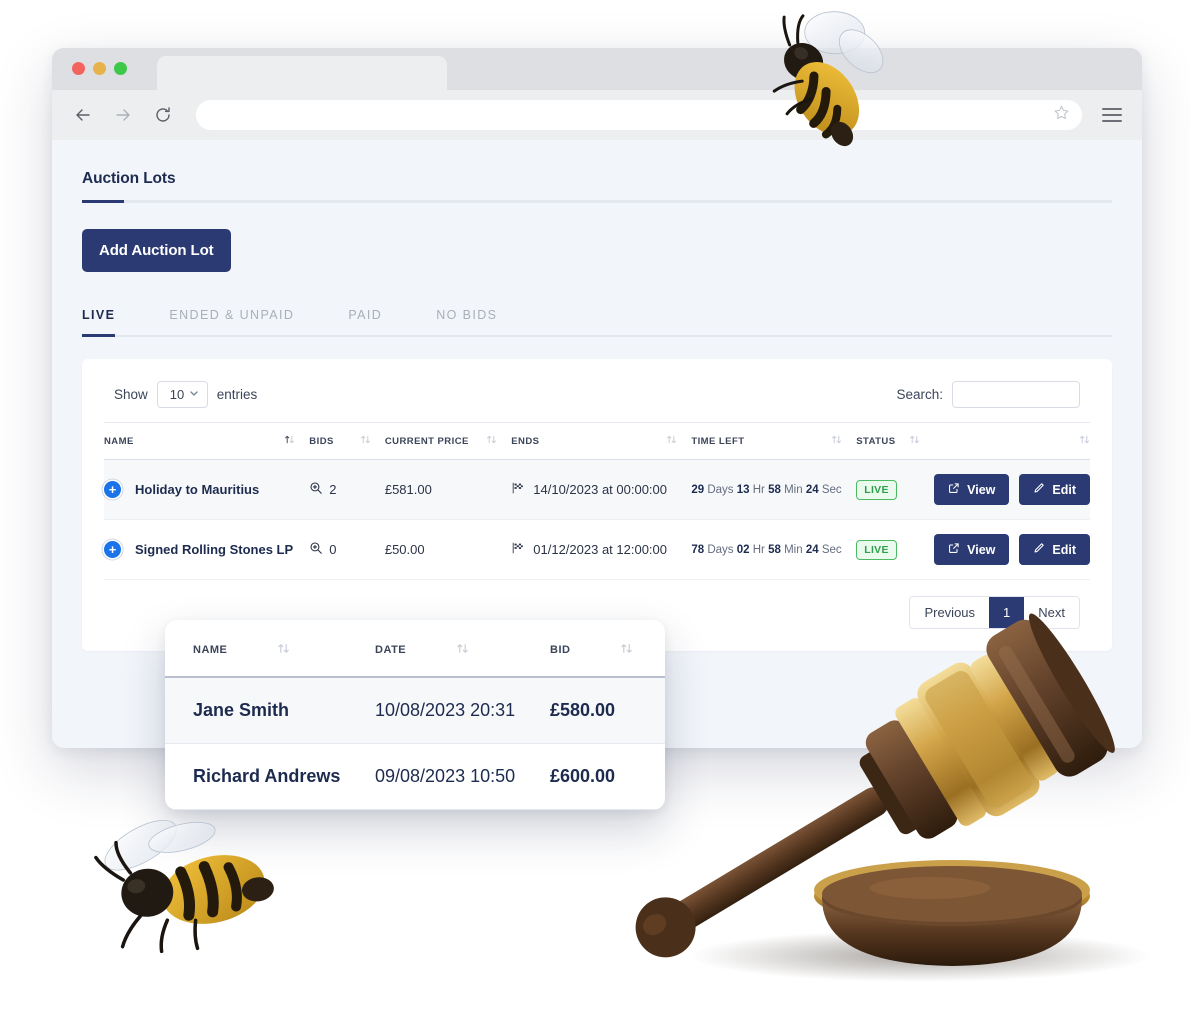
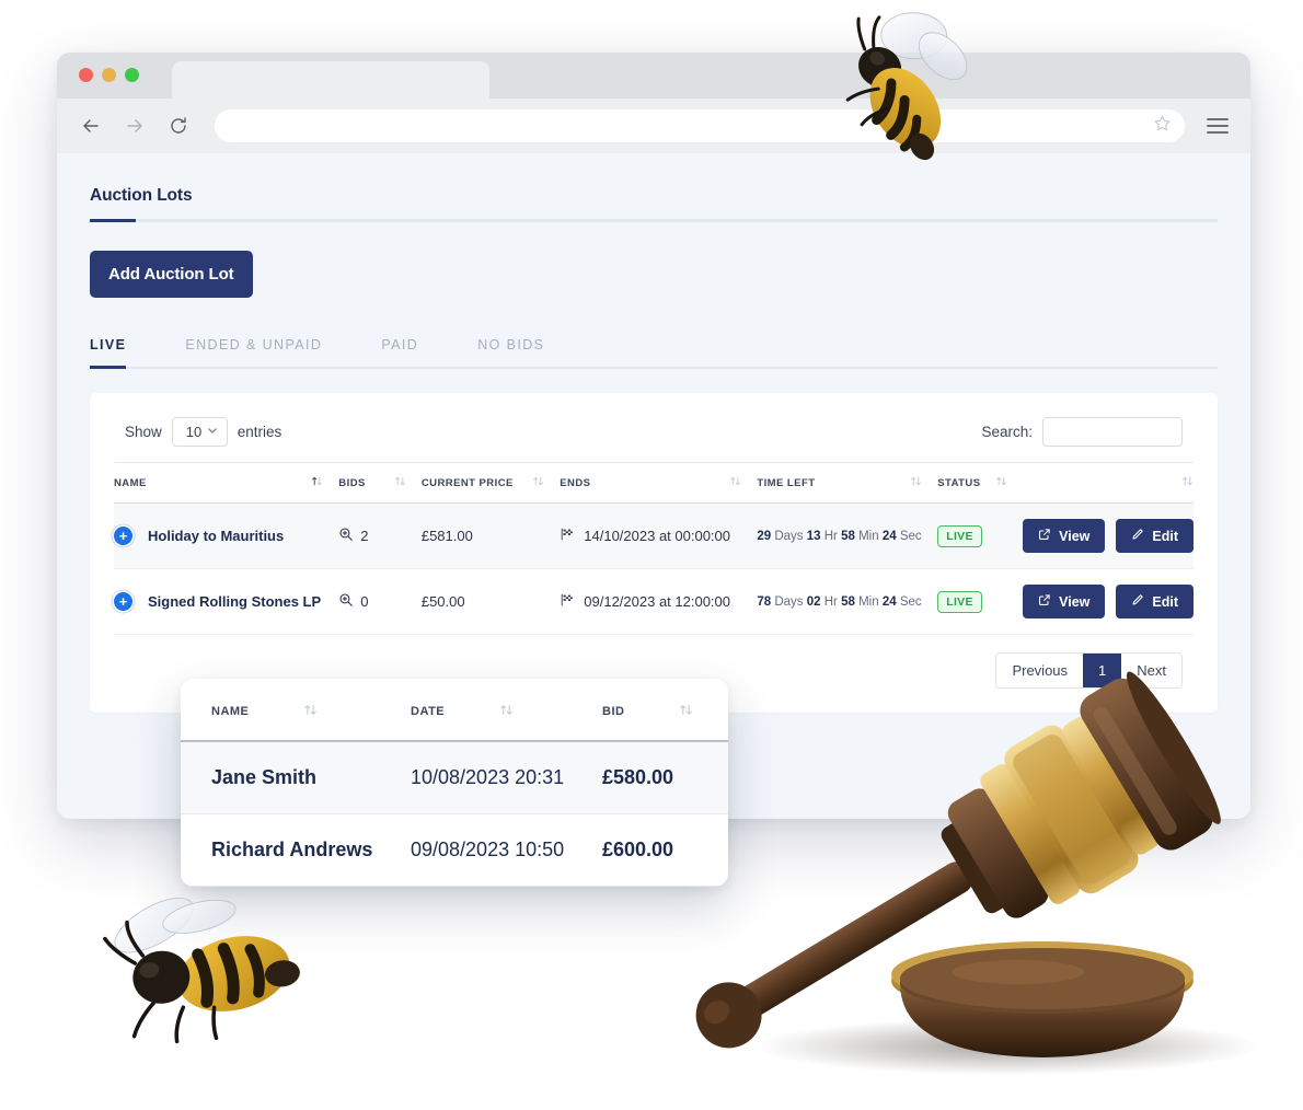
  Auction Lots
  Add Auction Lot
  LIVE
  ENDED & UNPAID
  PAID
  NO BIDS
  Show
  10
  entries
  Search:
  NAME	BIDS	CURRENT PRICE	ENDS	TIME LEFT	STATUS
  + Holiday to Mauritius	2	£581.00	14/10/2023 at 00:00:00	29 Days 13 Hr 58 Min 24 Sec	LIVE	View Edit
- + Signed Rolling Stones LP	0	£50.00	01/12/2023 at 12:00:00	78 Days 02 Hr 58 Min 24 Sec	LIVE	View Edit
+ + Signed Rolling Stones LP	0	£50.00	09/12/2023 at 12:00:00	78 Days 02 Hr 58 Min 24 Sec	LIVE	View Edit
  Previous
  1
  Next
  NAME	DATE	BID
  Jane Smith	10/08/2023 20:31	£580.00
  Richard Andrews	09/08/2023 10:50	£600.00
